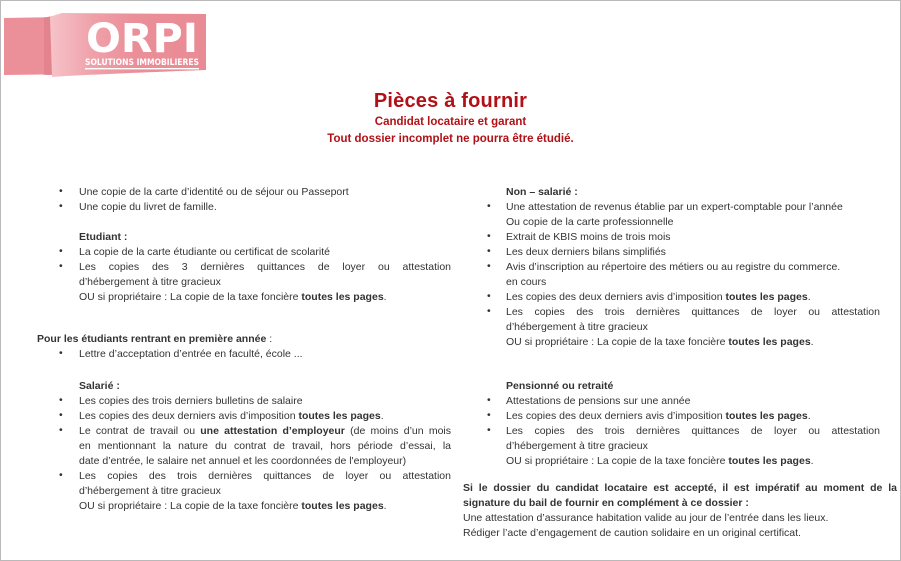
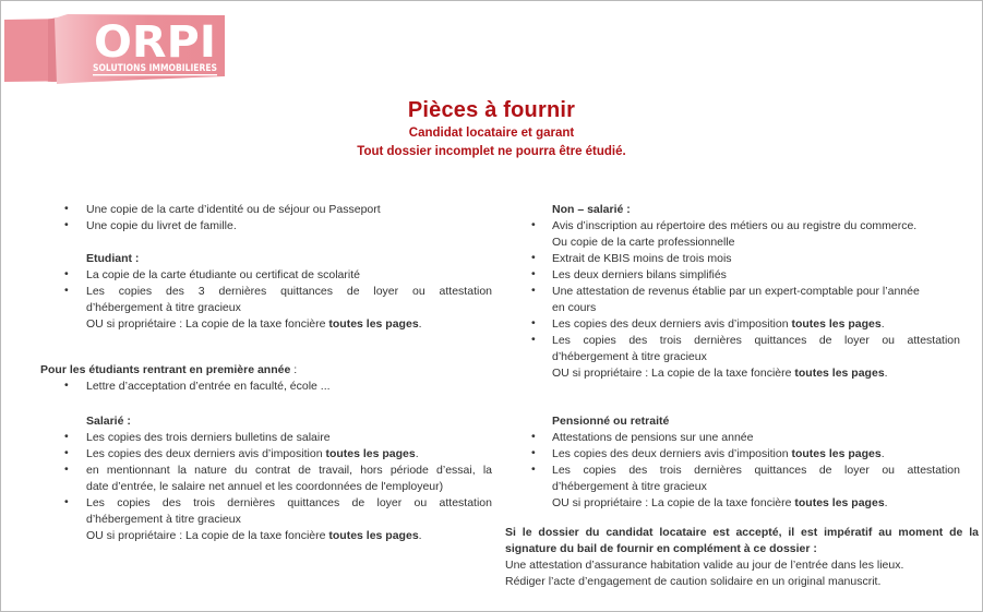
  ORPI
  SOLUTIONS IMMOBILIERES
  Pièces à fournir
  Candidat locataire et garant
  Tout dossier incomplet ne pourra être étudié.
  •
  Une copie de la carte d’identité ou de séjour ou Passeport
  •
  Une copie du livret de famille.
  Etudiant :
  •
  La copie de la carte étudiante ou certificat de scolarité
  •
  Les copies des 3 dernières quittances de loyer ou attestation
  d’hébergement à titre gracieux
  OU si propriétaire : La copie de la taxe foncière toutes les pages.
  Pour les étudiants rentrant en première année :
  •
  Lettre d’acceptation d’entrée en faculté, école ...
  Salarié :
  •
  Les copies des trois derniers bulletins de salaire
  •
  Les copies des deux derniers avis d’imposition toutes les pages.
  •
- Le contrat de travail ou une attestation d’employeur (de moins d’un mois
  en mentionnant la nature du contrat de travail, hors période d’essai, la
  date d’entrée, le salaire net annuel et les coordonnées de l'employeur)
  •
  Les copies des trois dernières quittances de loyer ou attestation
  d’hébergement à titre gracieux
  OU si propriétaire : La copie de la taxe foncière toutes les pages.
  Non – salarié :
  •
- Une attestation de revenus établie par un expert-comptable pour l’année
+ Avis d’inscription au répertoire des métiers ou au registre du commerce.
  Ou copie de la carte professionnelle
  •
  Extrait de KBIS moins de trois mois
  •
  Les deux derniers bilans simplifiés
  •
- Avis d’inscription au répertoire des métiers ou au registre du commerce.
+ Une attestation de revenus établie par un expert-comptable pour l’année
  en cours
  •
  Les copies des deux derniers avis d’imposition toutes les pages.
  •
  Les copies des trois dernières quittances de loyer ou attestation
  d’hébergement à titre gracieux
  OU si propriétaire : La copie de la taxe foncière toutes les pages.
  Pensionné ou retraité
  •
  Attestations de pensions sur une année
  •
  Les copies des deux derniers avis d’imposition toutes les pages.
  •
  Les copies des trois dernières quittances de loyer ou attestation
  d’hébergement à titre gracieux
  OU si propriétaire : La copie de la taxe foncière toutes les pages.
  Si le dossier du candidat locataire est accepté, il est impératif au moment de la
  signature du bail de fournir en complément à ce dossier :
  Une attestation d’assurance habitation valide au jour de l’entrée dans les lieux.
- Rédiger l’acte d’engagement de caution solidaire en un original certificat.
+ Rédiger l’acte d’engagement de caution solidaire en un original manuscrit.
